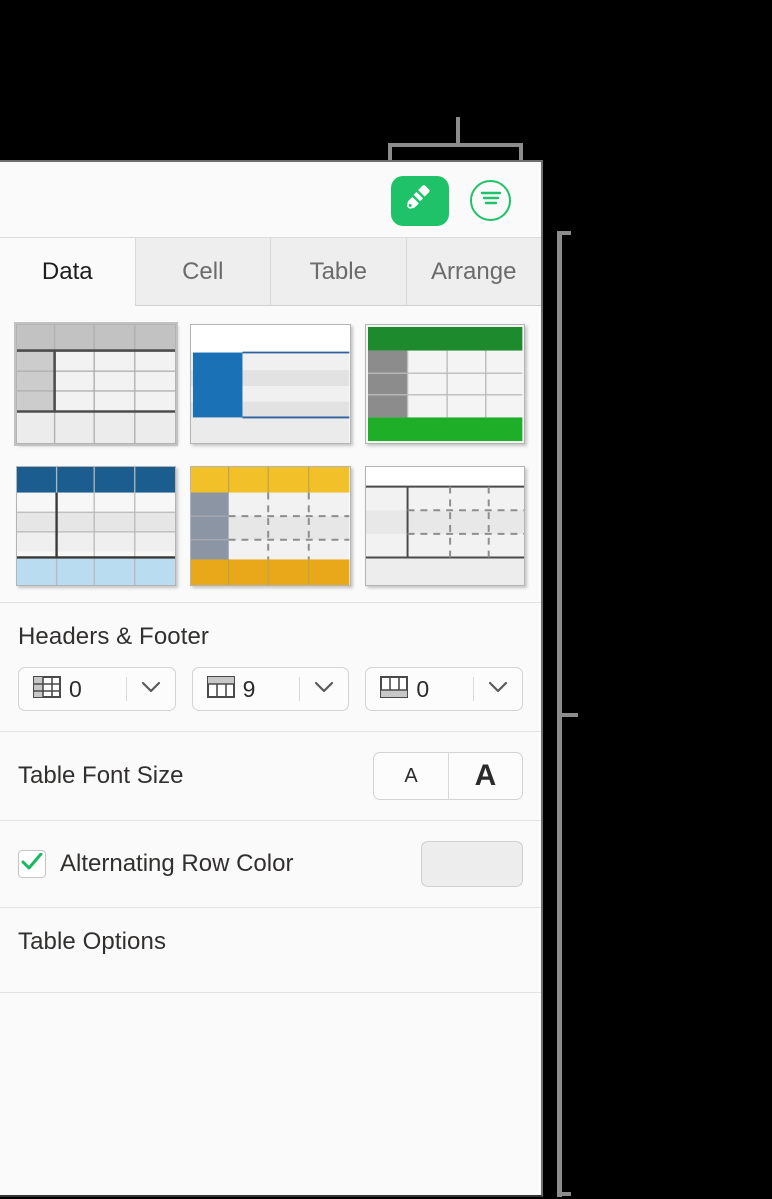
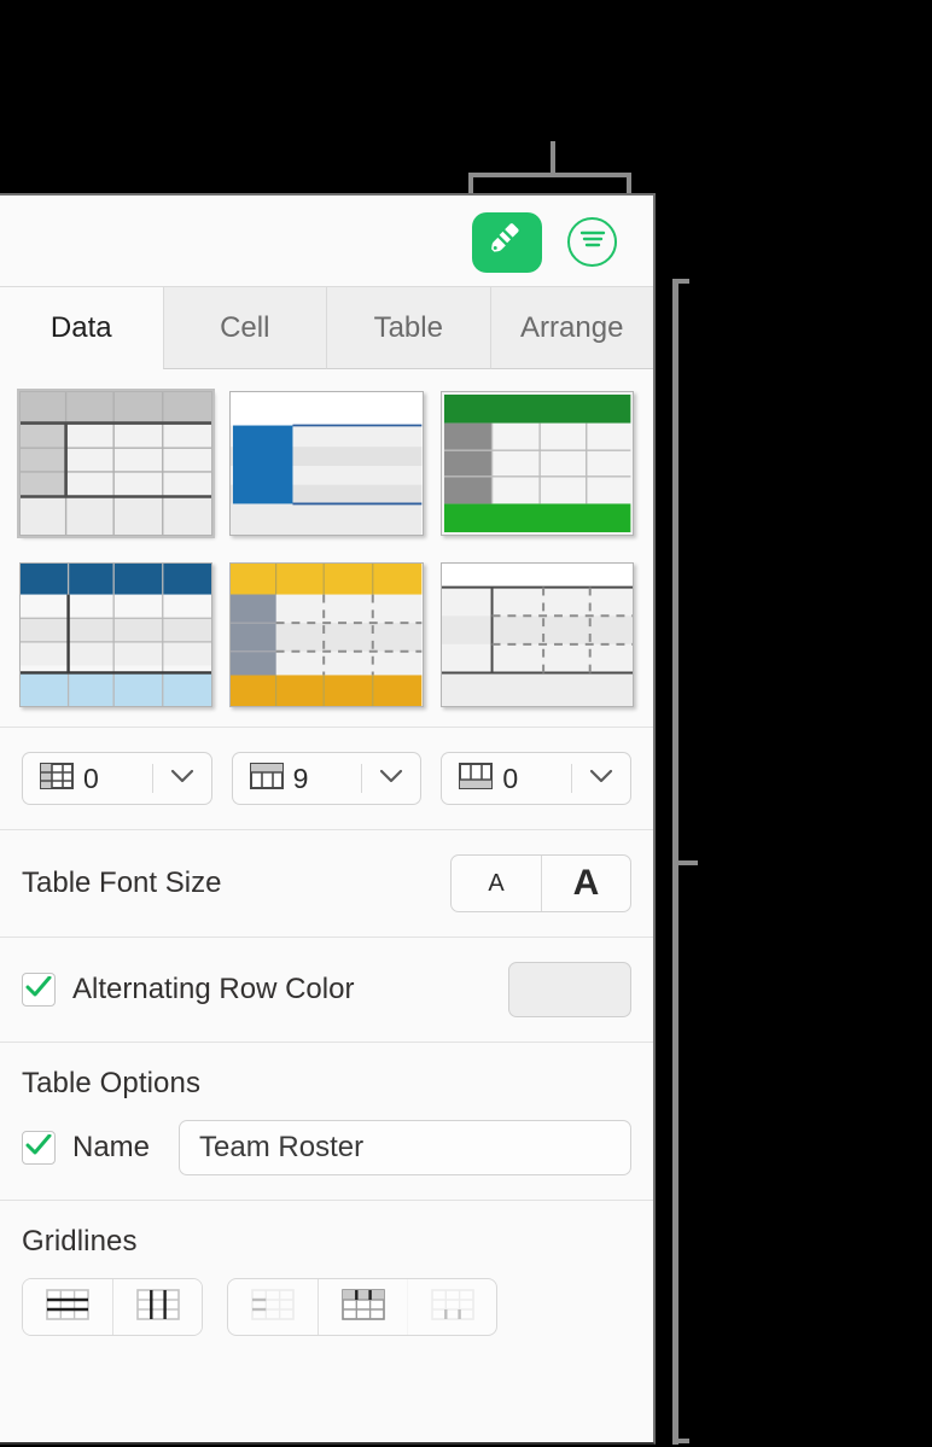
  Data
  Cell
  Table
  Arrange
- Headers & Footer
  0
  9
  0
  Table Font Size
  A
  A
  Alternating Row Color
  Table Options
+ Name
+ Team Roster
+ Gridlines
